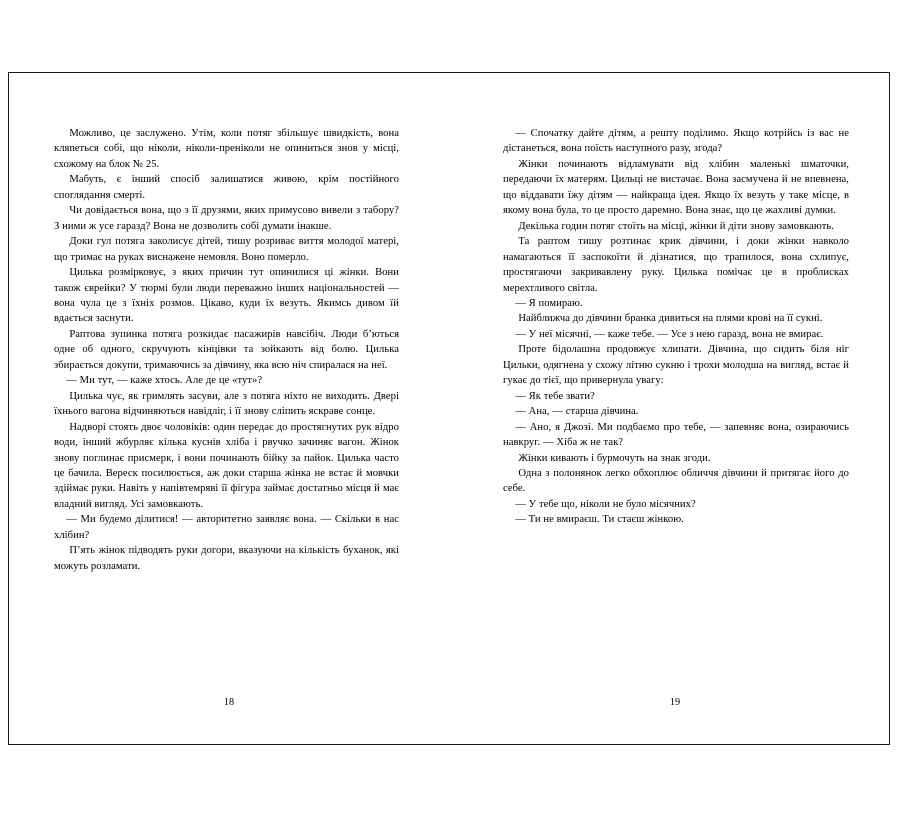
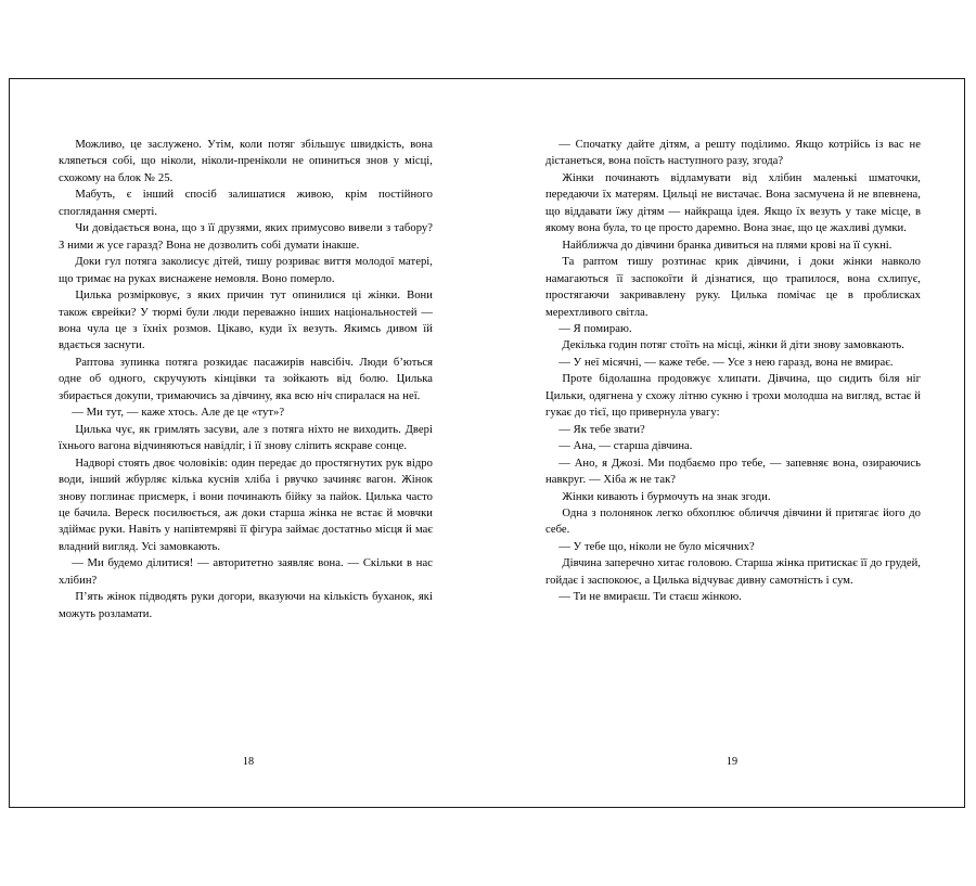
  Можливо, це заслужено. Утім, коли потяг збільшує швидкість, вона кляneться собі, що ніколи, ніколи-преніколи не опиниться знов у місці, схожому на блок № 25.
  Мабуть, є інший спосіб залишатися живою, крім постійного споглядання смерті.
  Чи довідається вона, що з її друзями, яких примусово вивели з табору? З ними ж усе гаразд? Вона не дозволить собі думати інакше.
  Доки гул потяга заколисує дітей, тишу розриває виття молодої матері, що тримає на руках виснажене немовля. Воно померло.
  Цилька розмірковує, з яких причин тут опинилися ці жінки. Вони також єврейки? У тюрмі були люди переважно інших національностей — вона чула це з їхніх розмов. Цікаво, куди їх везуть. Якимсь дивом їй вдається заснути.
  Раптова зупинка потяга розкидає пасажирів навсібіч. Люди б’ються одне об одного, скручують кінцівки та зойкають від болю. Цилька збирається докупи, тримаючись за дівчину, яка всю ніч спиралася на неї.
  — Ми тут, — каже хтось. Але де це «тут»?
  Цилька чує, як гримлять засуви, але з потяга ніхто не виходить. Двері їхнього вагона відчиняються навідліг, і її знову сліпить яскраве сонце.
  Надворі стоять двоє чоловіків: один передає до простягнутих рук відро води, інший жбурляє кілька куснів хліба і рвучко зачиняє вагон. Жінок знову поглинає присмерк, і вони починають бійку за пайок. Цилька часто це бачила. Вереск посилюється, аж доки старша жінка не встає й мовчки здіймає руки. Навіть у напівтемряві її фігура займає достатньо місця й має владний вигляд. Усі замовкають.
  — Ми будемо ділитися! — авторитетно заявляє вона. — Скільки в нас хлібин?
  П’ять жінок підводять руки догори, вказуючи на кількість буханок, які можуть розламати.
  18
  — Спочатку дайте дітям, а решту поділимо. Якщо котрійсь із вас не дістанеться, вона поїсть наступного разу, згода?
  Жінки починають відламувати від хлібин маленькі шматочки, передаючи їх матерям. Цильці не вистачає. Вона засмучена й не впевнена, що віддавати їжу дітям — найкраща ідея. Якщо їх везуть у таке місце, в якому вона була, то це просто даремно. Вона знає, що це жахливі думки.
- Декілька годин потяг стоїть на місці, жінки й діти знову замовкають.
+ Найближча до дівчини бранка дивиться на плями крові на її сукні.
  Та раптом тишу розтинає крик дівчини, і доки жінки навколо намагаються її заспокоїти й дізнатися, що трапилося, вона схлипує, простягаючи закривавлену руку. Цилька помічає це в проблисках мерехтливого світла.
  — Я помираю.
- Найближча до дівчини бранка дивиться на плями крові на її сукні.
+ Декілька годин потяг стоїть на місці, жінки й діти знову замовкають.
  — У неї місячні, — каже тебе. — Усе з нею гаразд, вона не вмирає.
  Проте бідолашна продовжує хлипати. Дівчина, що сидить біля ніг Цильки, одягнена у схожу літню сукню і трохи молодша на вигляд, встає й гукає до тієї, що привернула увагу:
  — Як тебе звати?
  — Ана, — старша дівчина.
  — Ано, я Джозі. Ми подбаємо про тебе, — запевняє вона, озираючись навкруг. — Хіба ж не так?
  Жінки кивають і бурмочуть на знак згоди.
  Одна з полонянок легко обхоплює обличчя дівчини й притягає його до себе.
  — У тебе що, ніколи не було місячних?
+ Дівчина заперечно хитає головою. Старша жінка притискає її до грудей, гойдає і заспокоює, а Цилька відчуває дивну самотність і сум.
  — Ти не вмираєш. Ти стаєш жінкою.
  19
